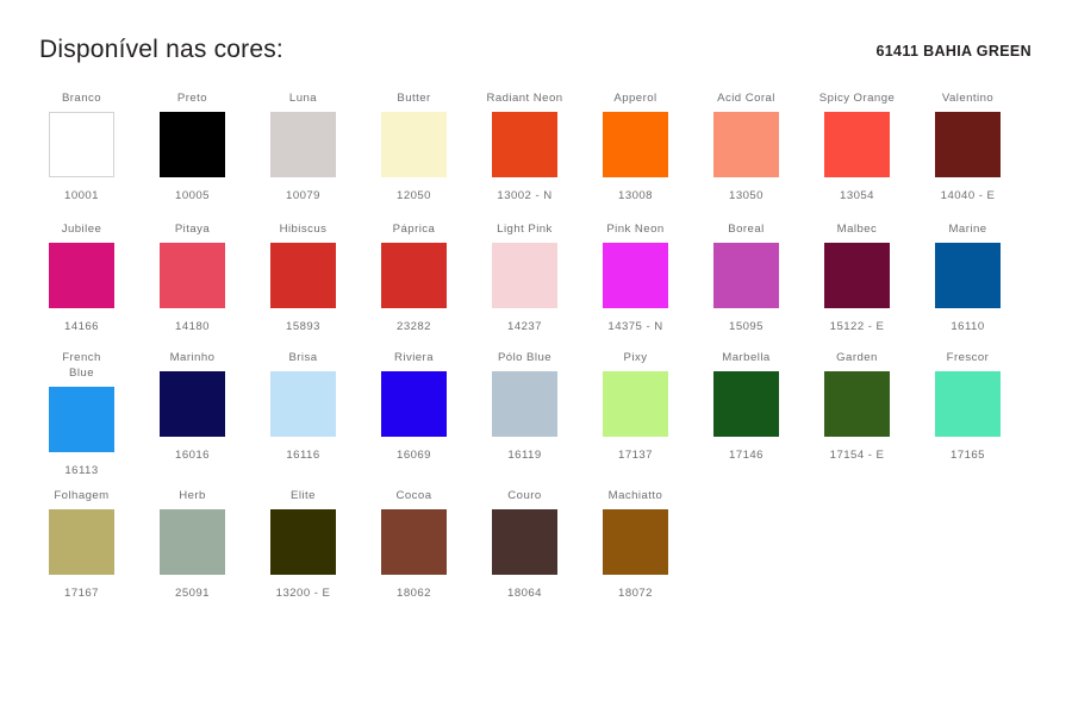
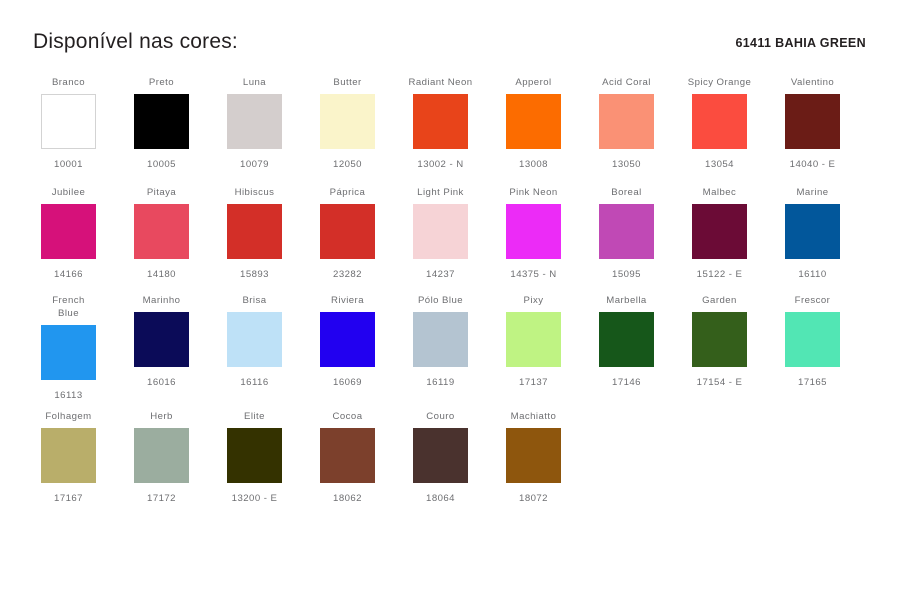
  Disponível nas cores:
  61411 BAHIA GREEN
  Branco
  10001
  Preto
  10005
  Luna
  10079
  Butter
  12050
  Radiant Neon
  13002 - N
  Apperol
  13008
  Acid Coral
  13050
  Spicy Orange
  13054
  Valentino
  14040 - E
  Jubilee
  14166
  Pitaya
  14180
  Hibiscus
  15893
  Páprica
  23282
  Light Pink
  14237
  Pink Neon
  14375 - N
  Boreal
  15095
  Malbec
  15122 - E
  Marine
  16110
  French Blue
  16113
  Marinho
  16016
  Brisa
  16116
  Riviera
  16069
  Pólo Blue
  16119
  Pixy
  17137
  Marbella
  17146
  Garden
  17154 - E
  Frescor
  17165
  Folhagem
  17167
  Herb
- 25091
+ 17172
  Elite
  13200 - E
  Cocoa
  18062
  Couro
  18064
  Machiatto
  18072
